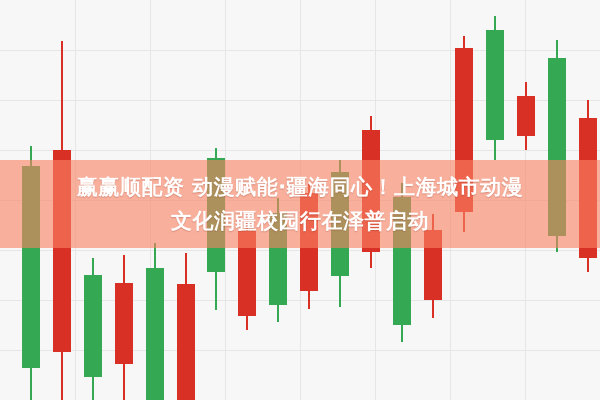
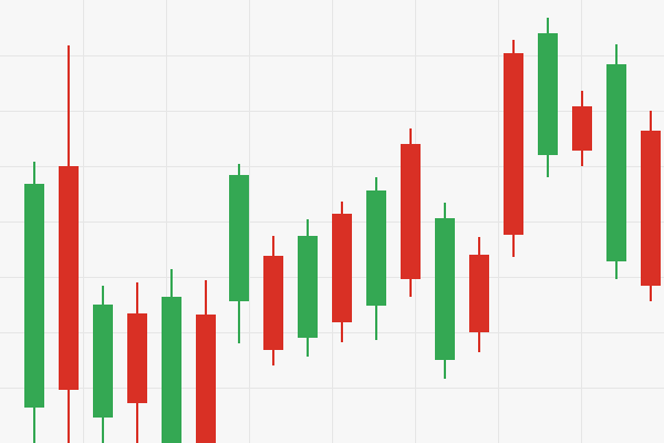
- 赢赢顺配资 动漫赋能·疆海同心！上海城市动漫
- 文化润疆校园行在泽普启动
